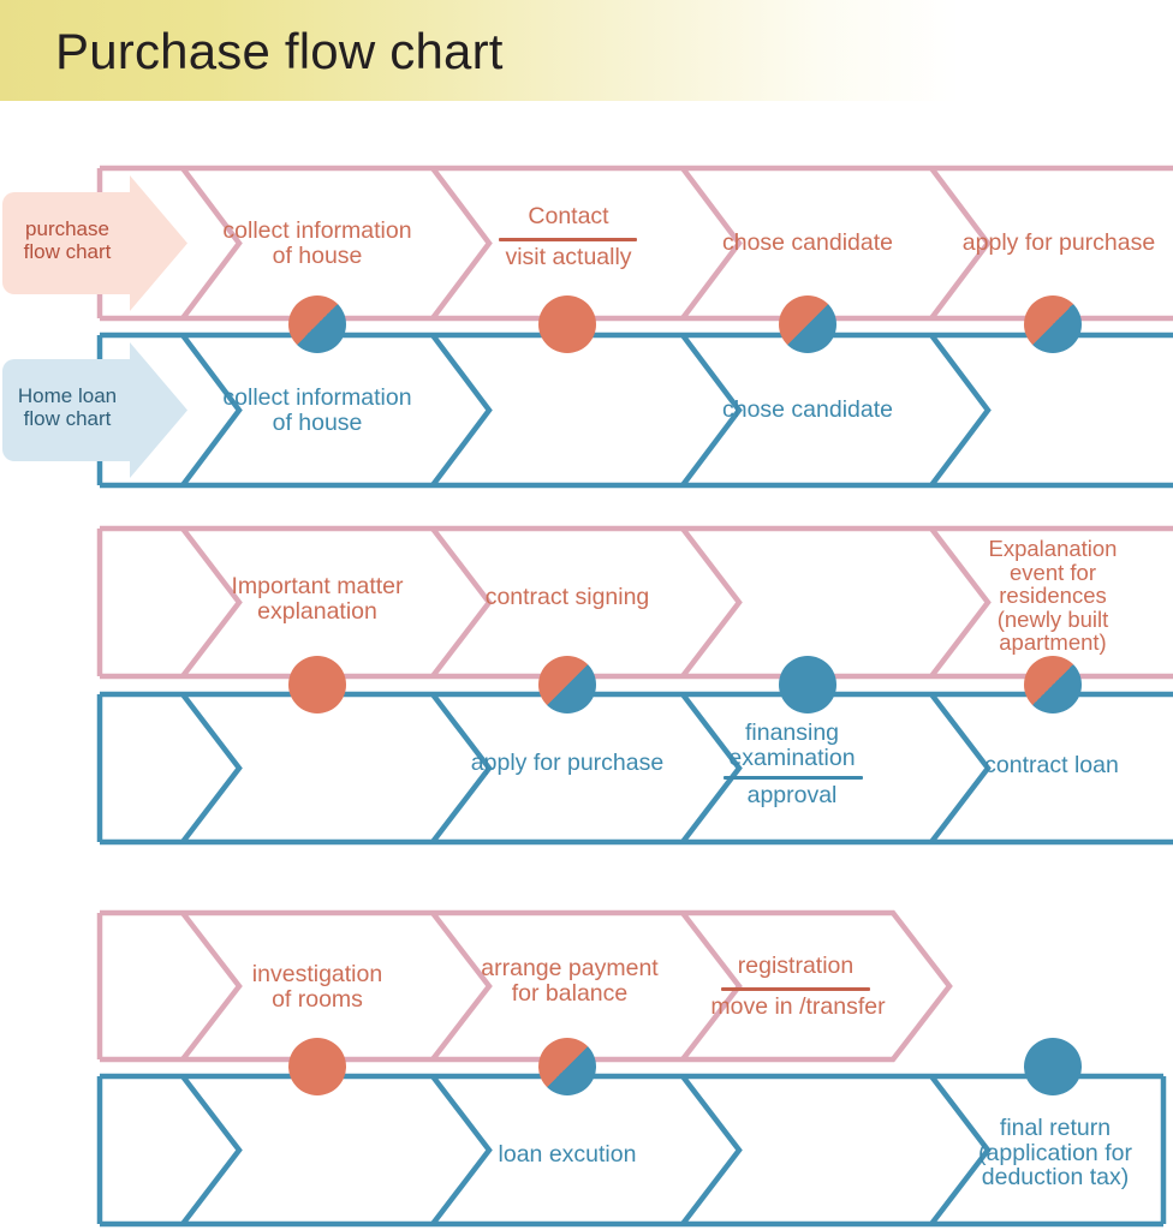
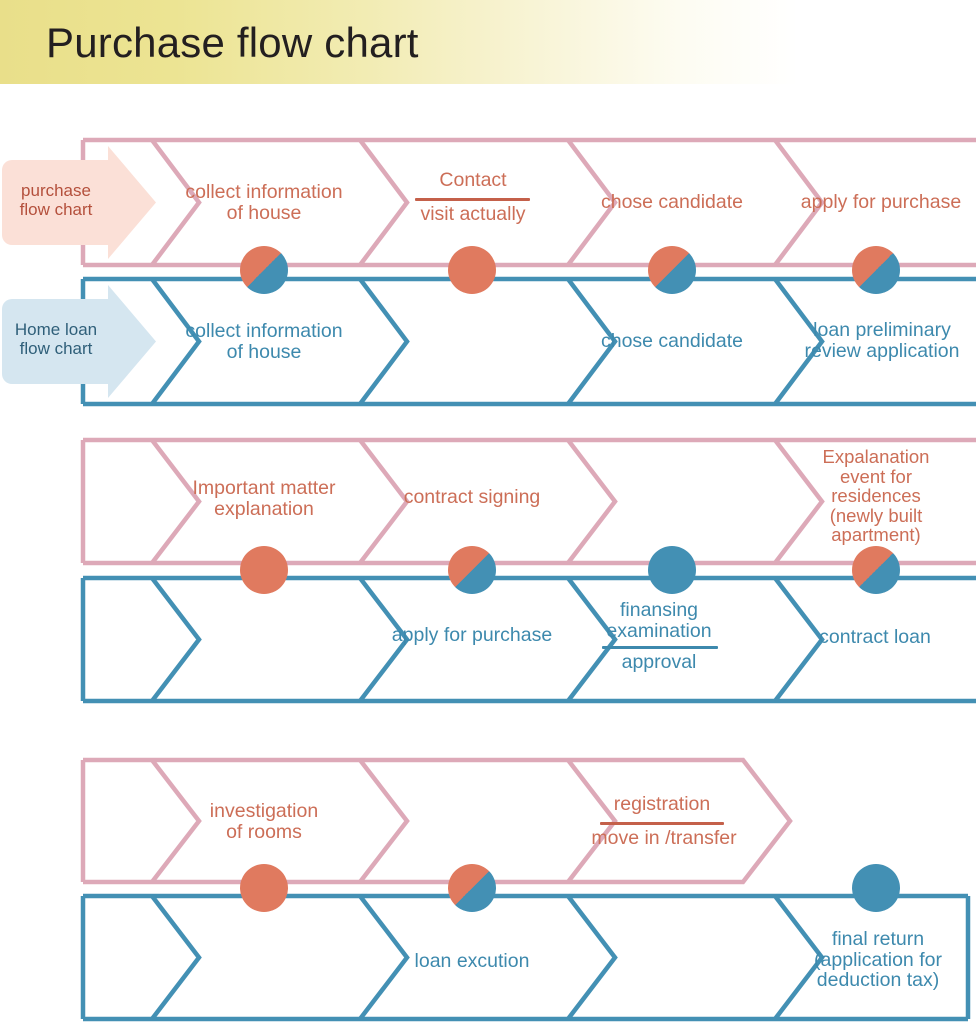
  Purchase flow chart
  purchase flow chart
  Home loan flow chart
  collect information
  of house
  Contact
  visit actually
  chose candidate
  apply for purchase
  collect information
  of house
  chose candidate
+ loan preliminary
+ review application
  Important matter
  explanation
  contract signing
  Expalanation
  event for
  residences
  (newly built
  apartment)
  apply for purchase
  finansing
  examination
  approval
  contract loan
  investigation
  of rooms
- arrange payment
- for balance
  registration
  move in /transfer
  loan excution
  final return
  (application for
  deduction tax)
